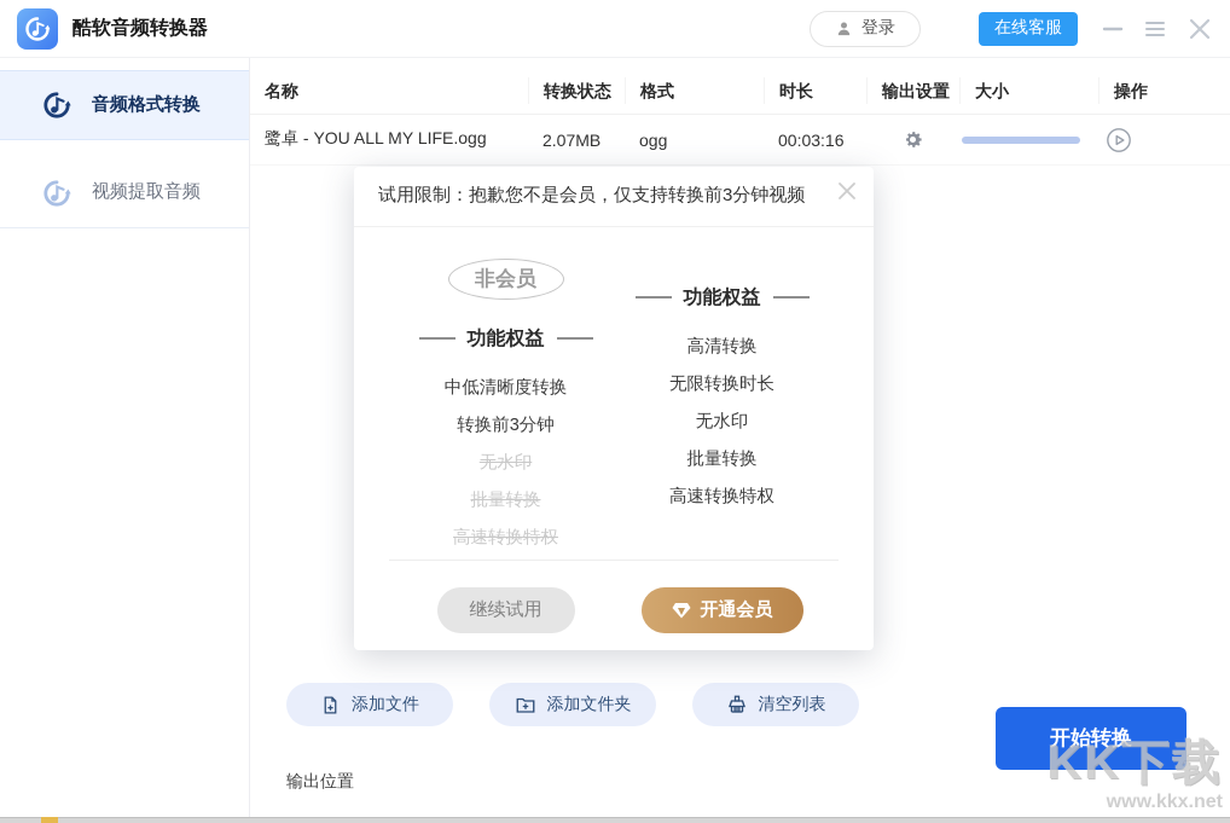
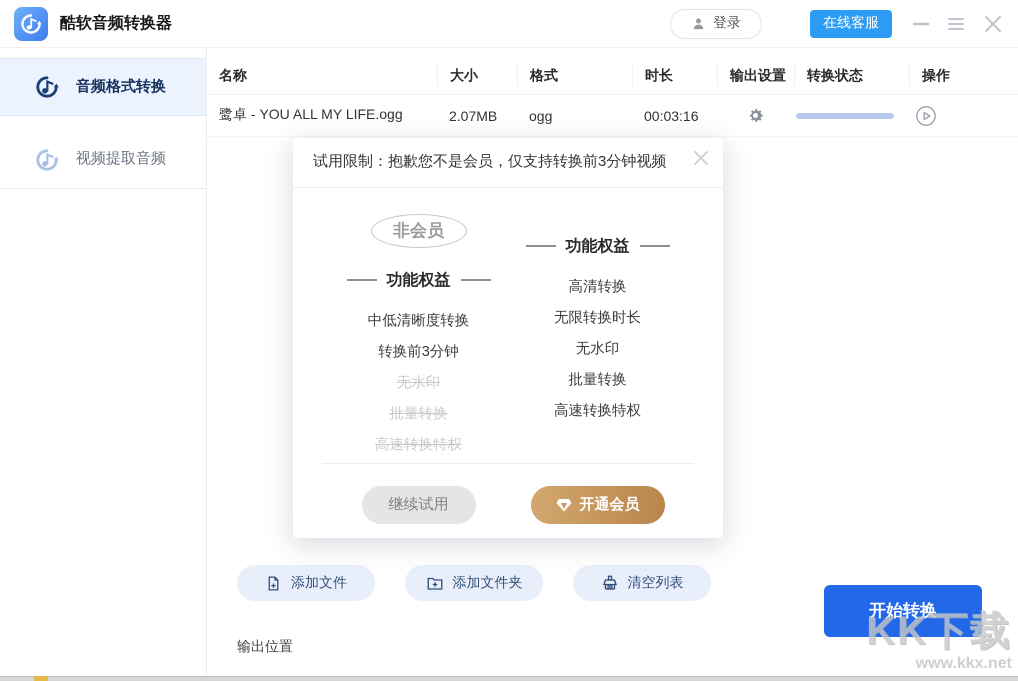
  酷软音频转换器
  登录
  在线客服
  音频格式转换
  视频提取音频
  名称
- 转换状态
+ 大小
  格式
  时长
  输出设置
- 大小
+ 转换状态
  操作
  鹭卓 - YOU ALL MY LIFE.ogg
  2.07MB
  ogg
  00:03:16
  添加文件
  添加文件夹
  清空列表
  输出位置
  开始转换
  试用限制：抱歉您不是会员，仅支持转换前3分钟视频
  非会员
  功能权益
  中低清晰度转换
  转换前3分钟
  无水印
  批量转换
  高速转换特权
  功能权益
  高清转换
  无限转换时长
  无水印
  批量转换
  高速转换特权
  继续试用
  开通会员
  KK下载
  www.kkx.net
